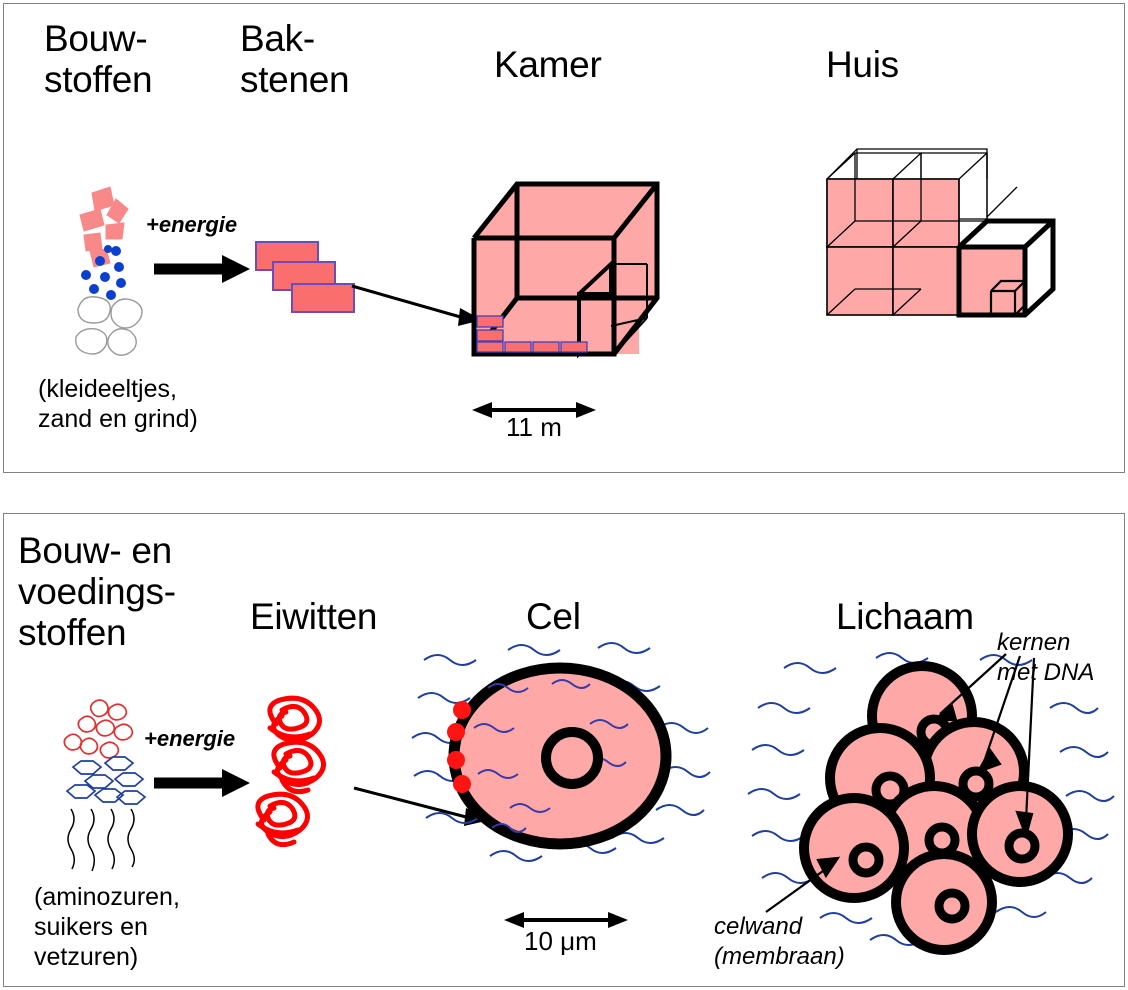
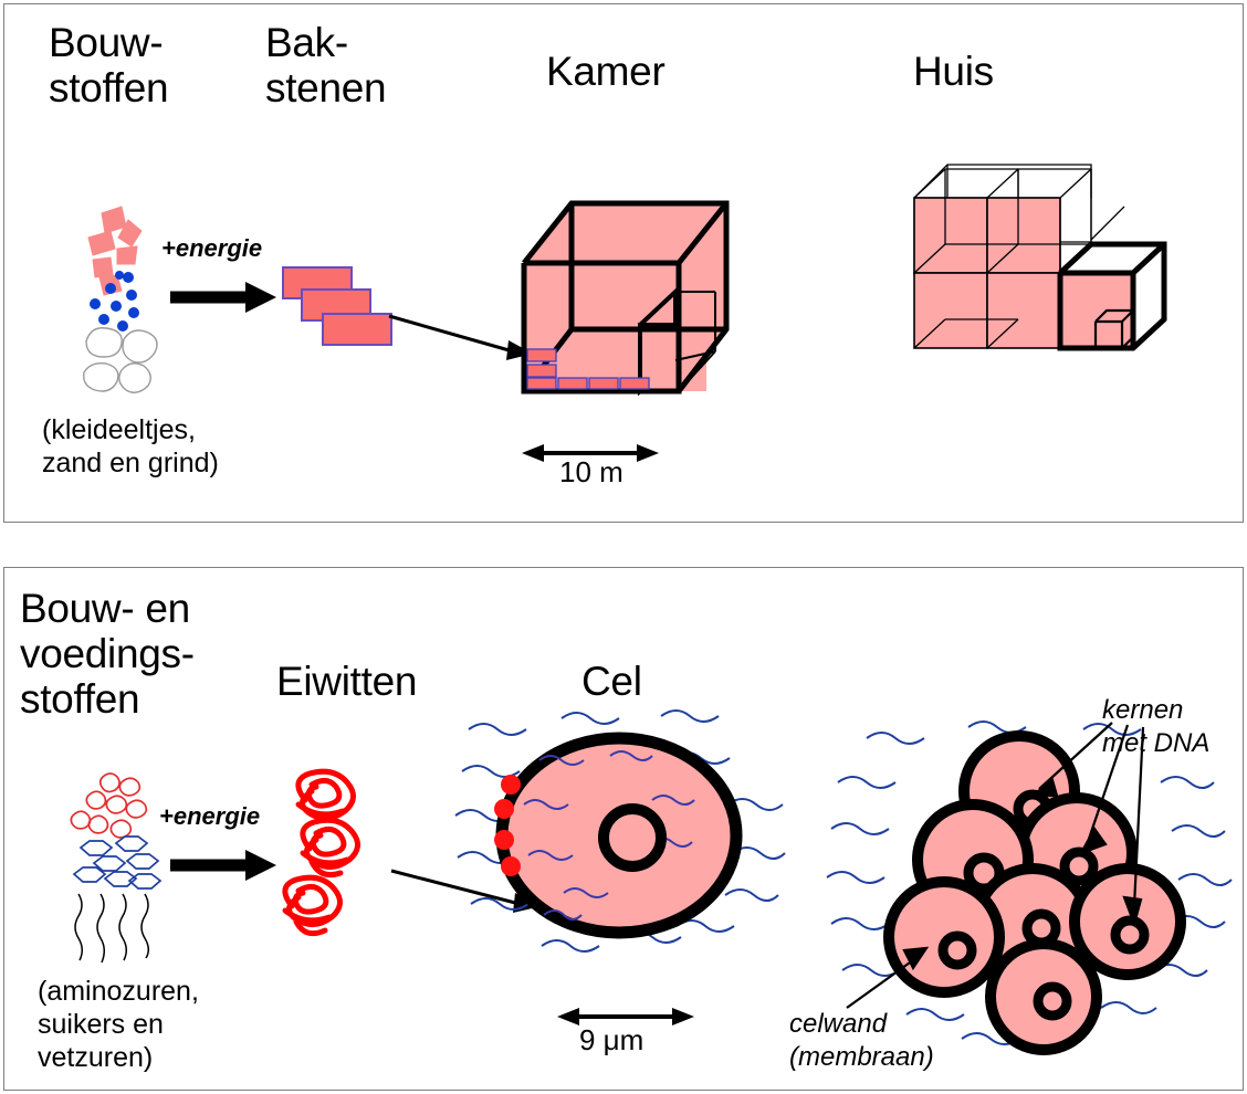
  Bouw-
  stoffen
  Bak-
  stenen
  Kamer
  Huis
  +energie
  (kleideeltjes,
  zand en grind)
- 11 m
+ 10 m
  Bouw- en
  voedings-
  stoffen
  Eiwitten
  Cel
- Lichaam
  +energie
  (aminozuren,
  suikers en
  vetzuren)
- 10 μm
+ 9 μm
  kernen
  me DNA
  celwand
  (membraan)
